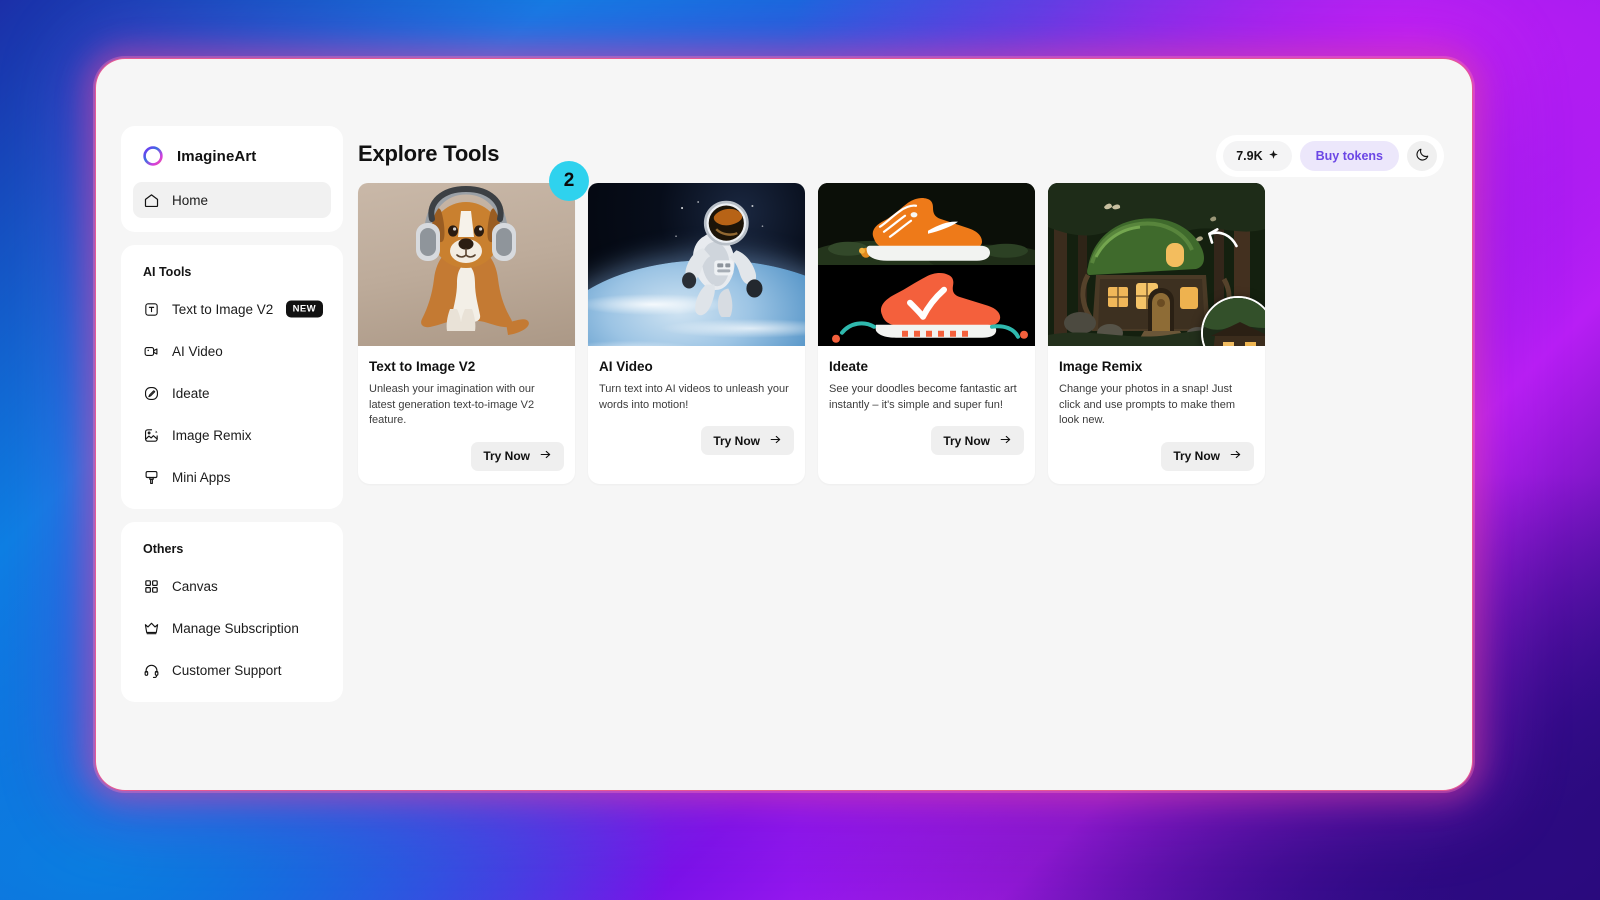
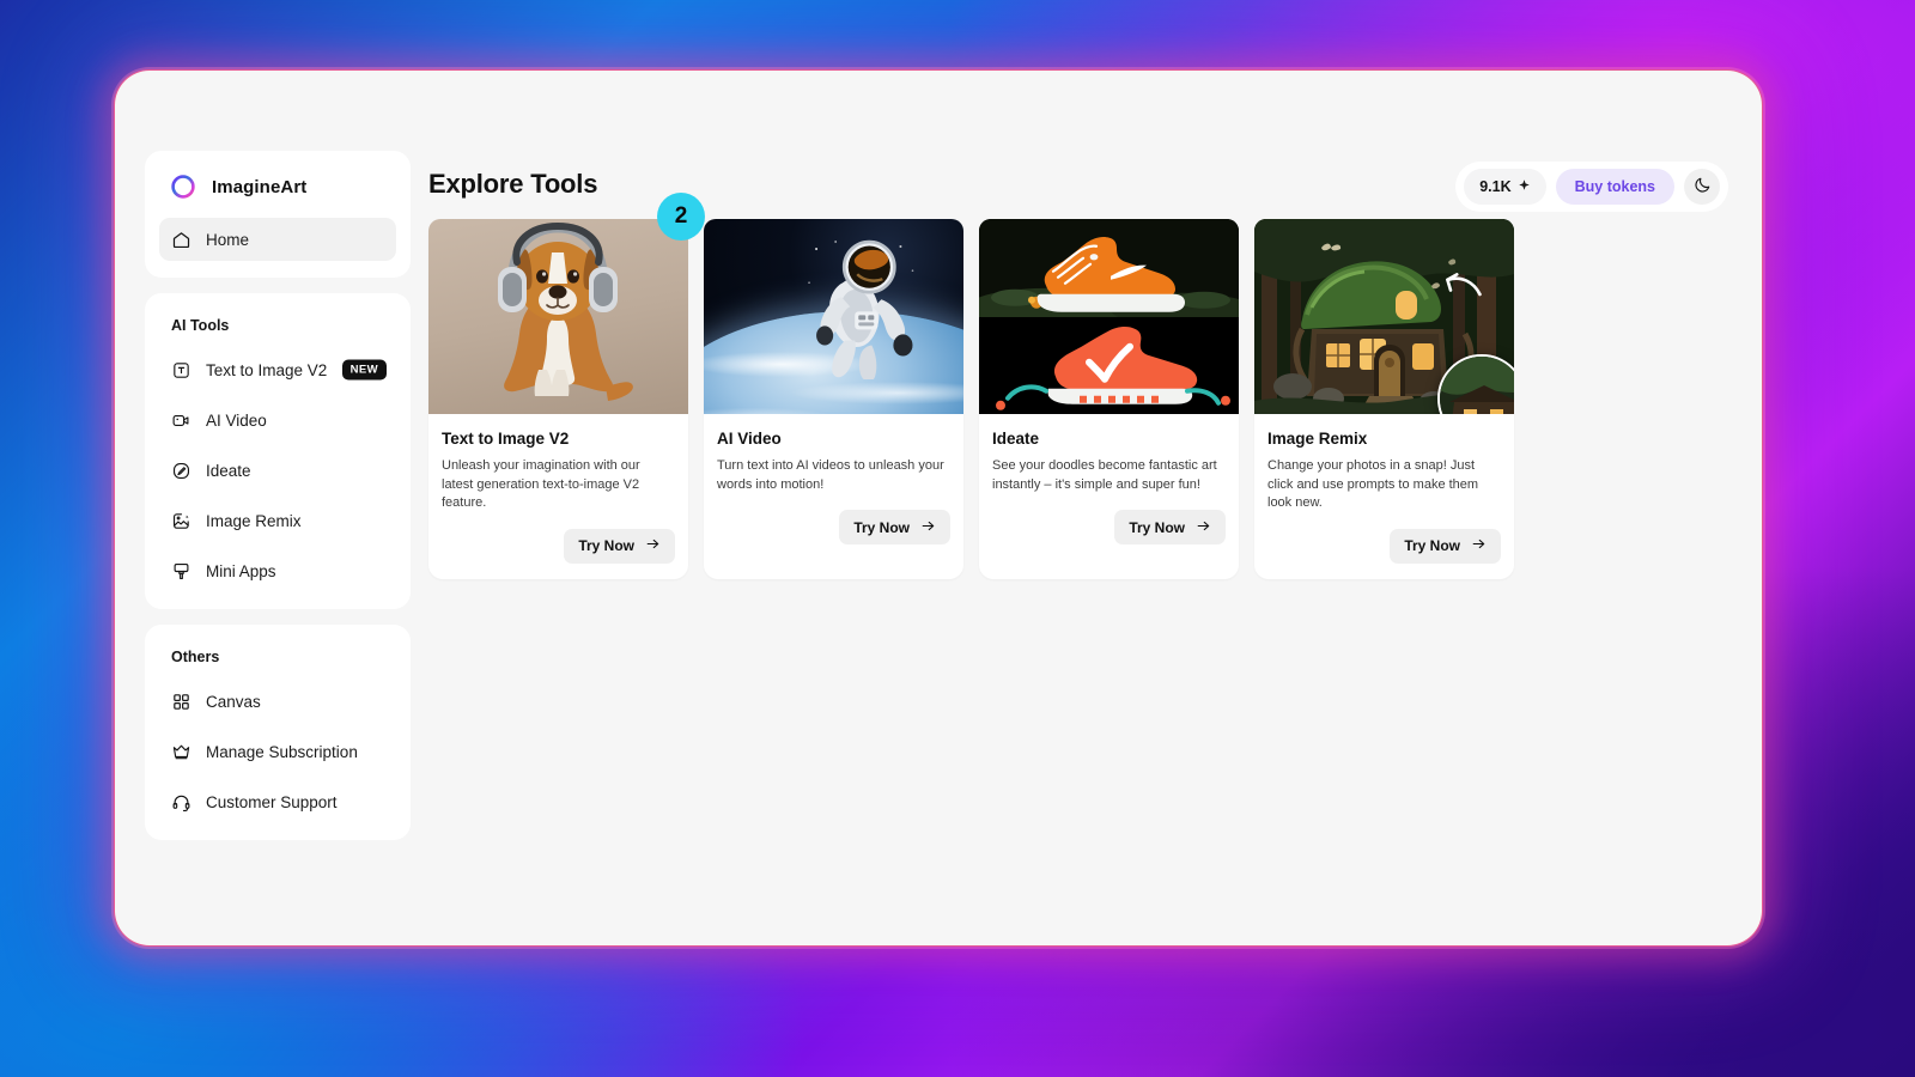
  ImagineArt
  Home
  AI Tools
  Text to Image V2
  NEW
  AI Video
  Ideate
  Image Remix
  Mini Apps
  Others
  Canvas
  Manage Subscription
  Customer Support
  Explore Tools
- 7.9K
+ 9.1K
  Buy tokens
  2
  Text to Image V2
  Unleash your imagination with our latest generation text-to-image V2 feature.
  Try Now
  AI Video
  Turn text into AI videos to unleash your words into motion!
  Try Now
  Ideate
  See your doodles become fantastic art instantly – it's simple and super fun!
  Try Now
  Image Remix
  Change your photos in a snap! Just click and use prompts to make them look new.
  Try Now
